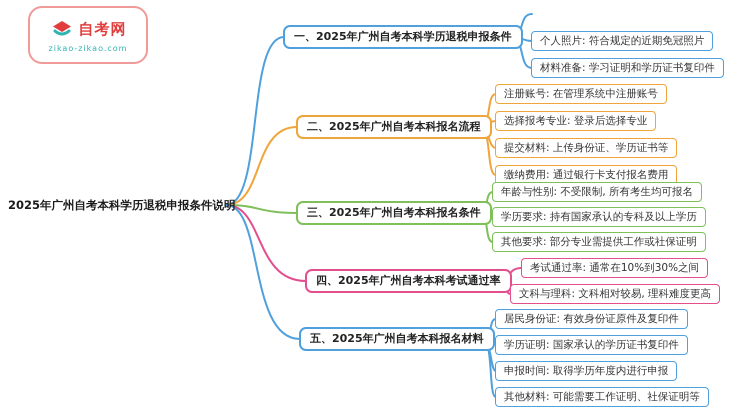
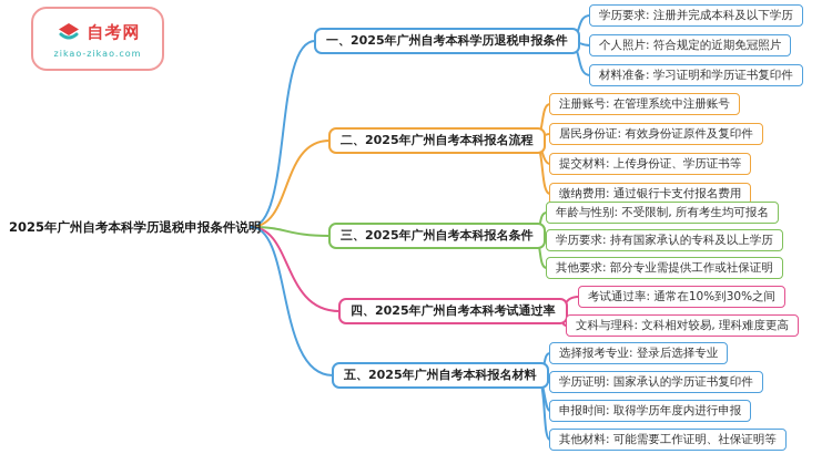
  自考网
  zikao-zikao.com
  2025年广州自考本科学历退税申报条件说明
  一、2025年广州自考本科学历退税申报条件
+ 学历要求: 注册并完成本科及以下学历
  个人照片: 符合规定的近期免冠照片
  材料准备: 学习证明和学历证书复印件
  二、2025年广州自考本科报名流程
  注册账号: 在管理系统中注册账号
- 选择报考专业: 登录后选择专业
+ 居民身份证: 有效身份证原件及复印件
  提交材料: 上传身份证、学历证书等
  缴纳费用: 通过银行卡支付报名费用
  三、2025年广州自考本科报名条件
  年龄与性别: 不受限制, 所有考生均可报名
  学历要求: 持有国家承认的专科及以上学历
  其他要求: 部分专业需提供工作或社保证明
  四、2025年广州自考本科考试通过率
  考试通过率: 通常在10%到30%之间
  文科与理科: 文科相对较易, 理科难度更高
  五、2025年广州自考本科报名材料
- 居民身份证: 有效身份证原件及复印件
+ 选择报考专业: 登录后选择专业
  学历证明: 国家承认的学历证书复印件
  申报时间: 取得学历年度内进行申报
  其他材料: 可能需要工作证明、社保证明等
